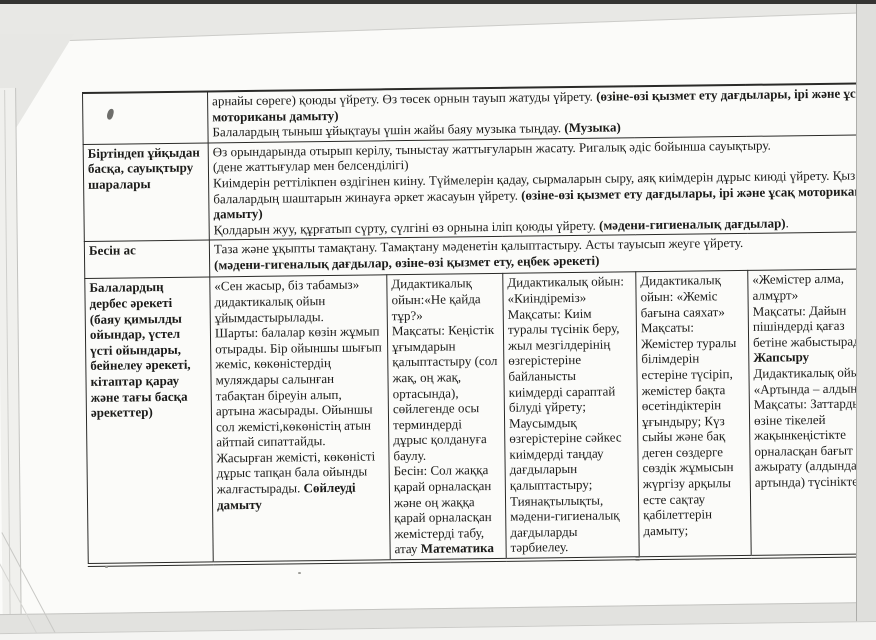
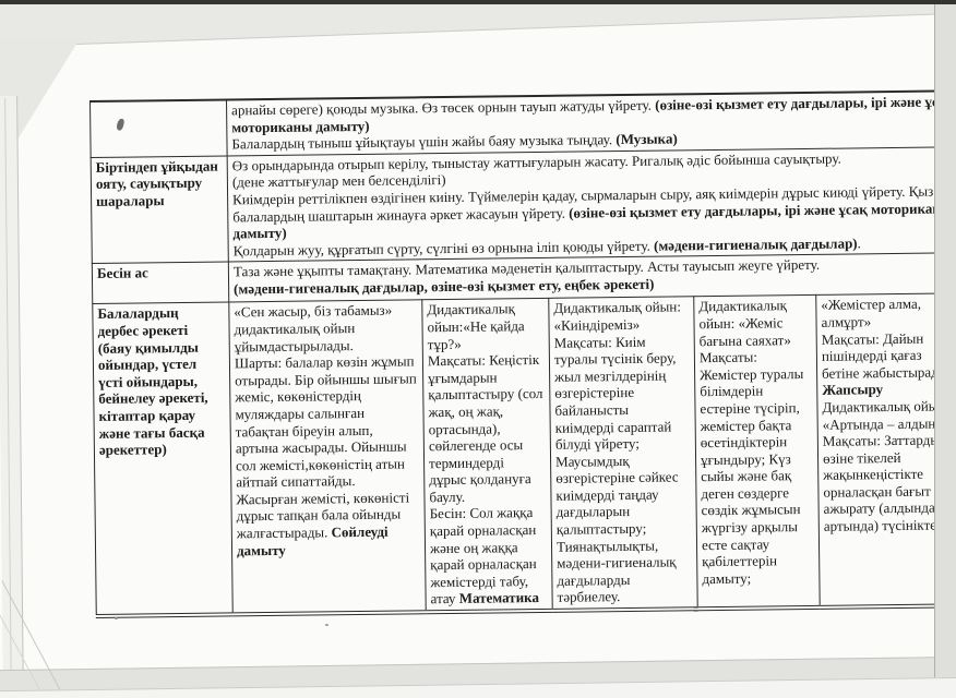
- 	арнайы сөреге) қоюды үйрету. Өз төсек орнын тауып жатуды үйрету. (өзіне-өзі қызмет ету дағдылары, ірі және ұс моториканы дамыту) Балалардың тыныш ұйықтауы үшін жайы баяу музыка тыңдау. (Музыка)
+ 	арнайы сөреге) қоюды музыка. Өз төсек орнын тауып жатуды үйрету. (өзіне-өзі қызмет ету дағдылары, ірі және ұ моториканы дамыту) Балалардың тыныш ұйықтауы үшін жайы баяу музыка тыңдау. (Музыка)
- Біртіндеп ұйқыдан басқа, сауықтыру шаралары	Өз орындарында отырып керілу, тыныстау жаттығуларын жасату. Ригалық әдіс бойынша сауықтыру. (дене жаттығулар мен белсенділігі) Киімдерін реттілікпен өздігінен киіну. Түймелерін қадау, сырмаларын сыру, аяқ киімдерін дұрыс киюді үйрету. Қыз балалардың шаштарын жинауға әркет жасауын үйрету. (өзіне-өзі қызмет ету дағдылары, ірі және ұсақ моторика дамыту) Қолдарын жуу, құрғатып сүрту, сүлгіні өз орнына іліп қоюды үйрету. (мәдени-гигиеналық дағдылар).
+ Біртіндеп ұйқыдан ояту, сауықтыру шаралары	Өз орындарында отырып керілу, тыныстау жаттығуларын жасату. Ригалық әдіс бойынша сауықтыру. (дене жаттығулар мен белсенділігі) Киімдерін реттілікпен өздігінен киіну. Түймелерін қадау, сырмаларын сыру, аяқ киімдерін дұрыс киюді үйрету. Қыз балалардың шаштарын жинауға әркет жасауын үйрету. (өзіне-өзі қызмет ету дағдылары, ірі және ұсақ моторика дамыту) Қолдарын жуу, құрғатып сүрту, сүлгіні өз орнына іліп қоюды үйрету. (мәдени-гигиеналық дағдылар).
- Бесін ас	Таза және ұқыпты тамақтану. Тамақтану мәденетін қалыптастыру. Асты тауысып жеуге үйрету. (мәдени-гигеналық дағдылар, өзіне-өзі қызмет ету, еңбек әрекеті)
+ Бесін ас	Таза және ұқыпты тамақтану. Математика мәденетін қалыптастыру. Асты тауысып жеуге үйрету. (мәдени-гигеналық дағдылар, өзіне-өзі қызмет ету, еңбек әрекеті)
  Балалардың дербес әрекеті (баяу қимылды ойындар, үстел үсті ойындары, бейнелеу әрекеті, кітаптар қарау және тағы басқа әрекеттер)	«Сен жасыр, біз табамыз» дидактикалық ойын ұйымдастырылады. Шарты: балалар көзін жұмып отырады. Бір ойыншы шығып жеміс, көкөністердің муляждары салынған табақтан біреуін алып, артына жасырады. Ойыншы сол жемісті,көкөністің атын айтпай сипаттайды. Жасырған жемісті, көкөністі дұрыс тапқан бала ойынды жалғастырады. Сөйлеуді дамыту	Дидактикалық ойын:«Не қайда тұр?» Мақсаты: Кеңістік ұғымдарын қалыптастыру (сол жақ, оң жақ, ортасында), сөйлегенде осы терминдерді дұрыс қолдануға баулу. Бесін: Сол жаққа қарай орналасқан және оң жаққа қарай орналасқан жемістерді табу, атау Математика	Дидактикалық ойын: «Киіндіреміз» Мақсаты: Киім туралы түсінік беру, жыл мезгілдерінің өзгерістеріне байланысты киімдерді сараптай білуді үйрету; Маусымдық өзгерістеріне сәйкес киімдерді таңдау дағдыларын қалыптастыру; Тиянақтылықты, мәдени-гигиеналық дағдыларды тәрбиелеу.	Дидактикалық ойын: «Жеміс бағына саяхат» Мақсаты: Жемістер туралы білімдерін естеріне түсіріп, жемістер бақта өсетіндіктерін ұғындыру; Күз сыйы және бақ деген сөздерге сөздік жұмысын жүргізу арқылы есте сақтау қабілеттерін дамыту;	«Жемістер алма, алмұрт» Мақсаты: Дайын пішіндерді қағаз бетіне жабыстыра Жапсыру Дидактикалық ой «Артында – алдын Мақсаты: Заттард өзіне тікелей жақынкеңістікте орналасқан бағыт ажырату (алдында артында) түсінікт
